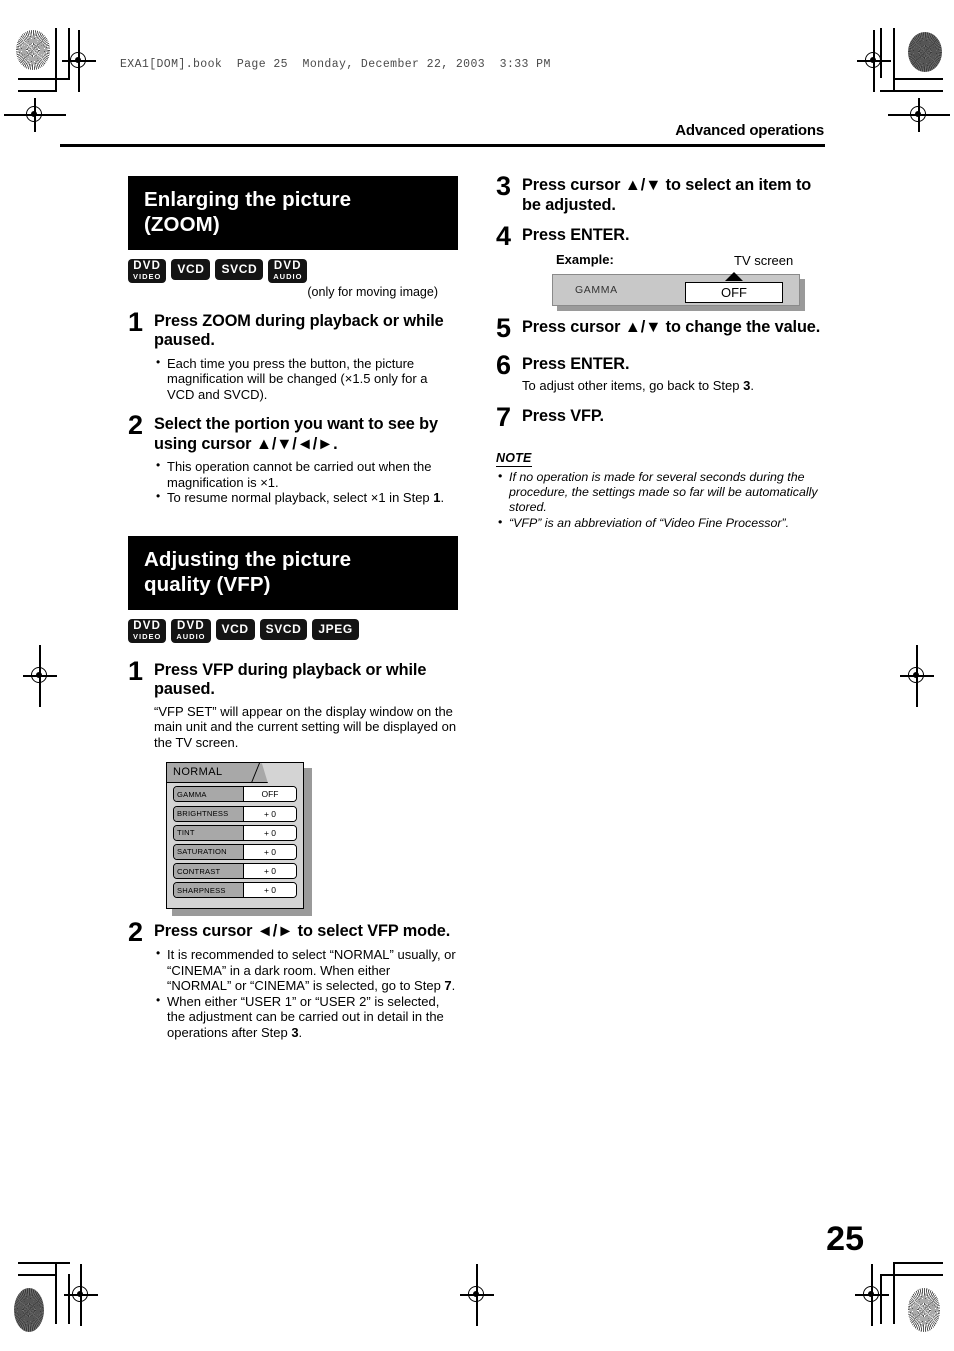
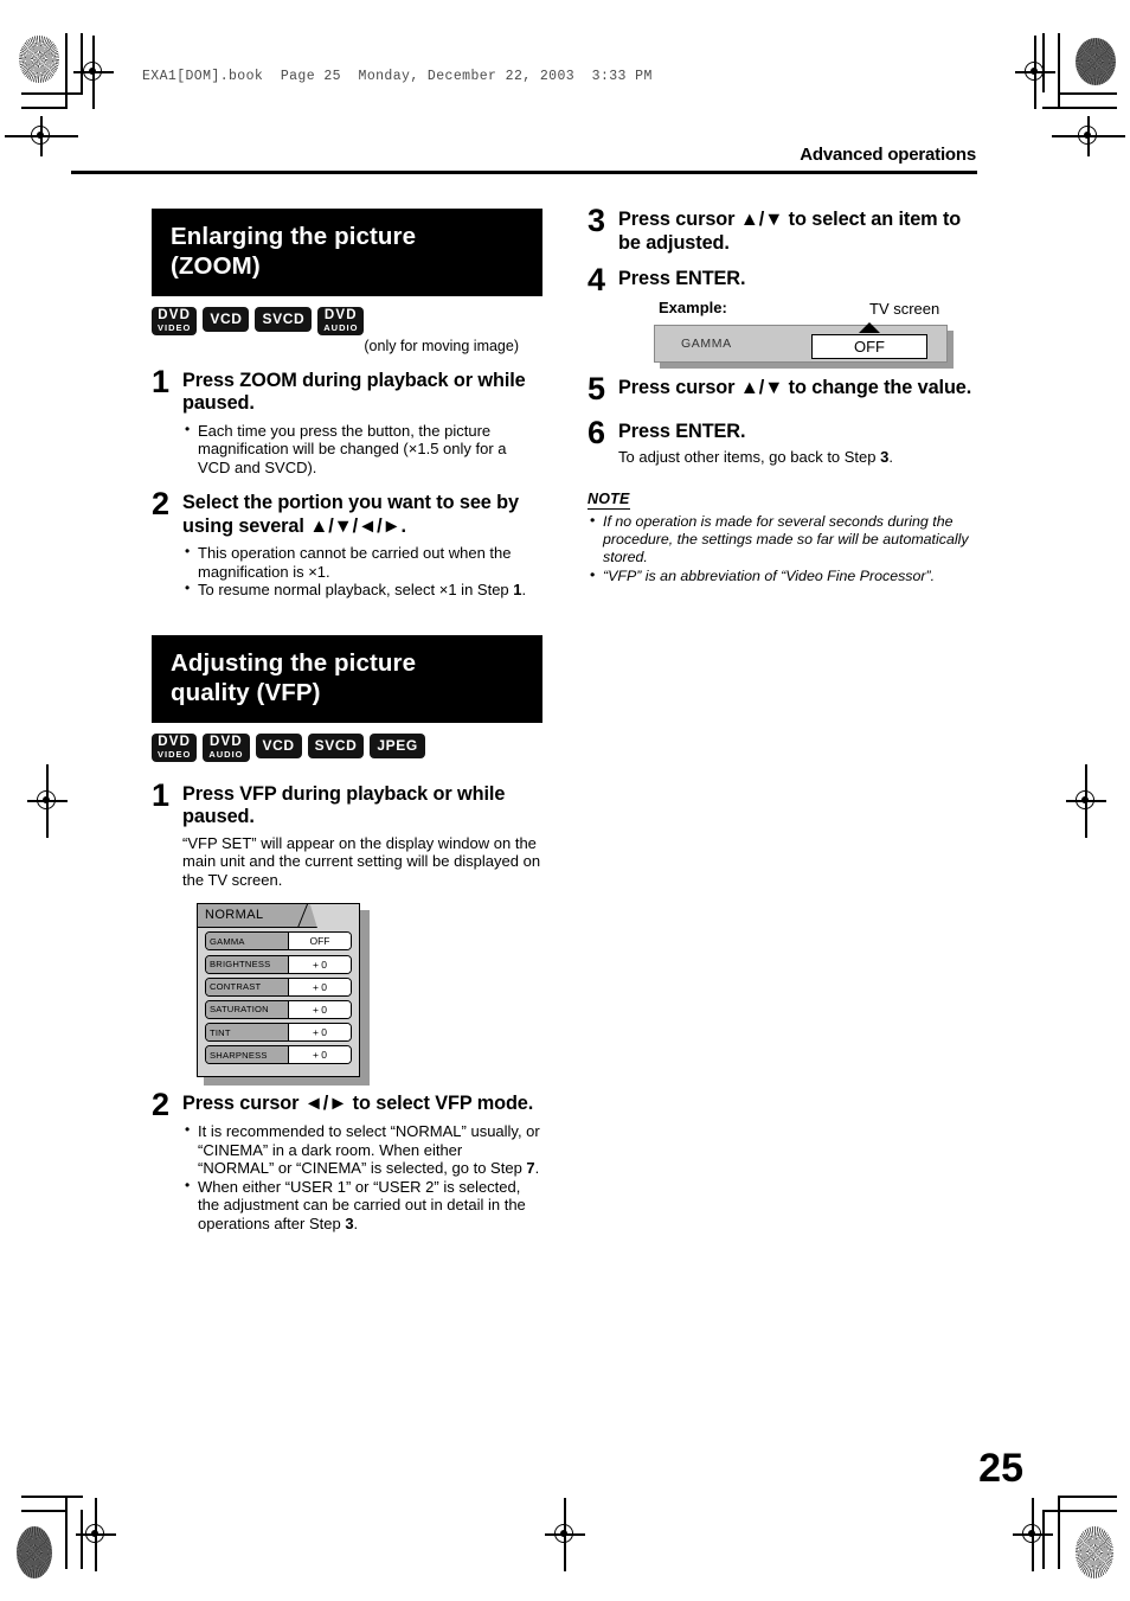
  EXA1[DOM].book Page 25 Monday, December 22, 2003 3:33 PM
  Advanced operations
  Enlarging the picture
  (ZOOM)
  DVD
  VIDEO
  VCD
  SVCD
  DVD
  AUDIO
  (only for moving image)
  1
  Press ZOOM during playback or while paused.
  Each time you press the button, the picture magnification will be changed (×1.5 only for a VCD and SVCD).
  2
- Select the portion you want to see by using cursor ▲/▼/◄/►.
+ Select the portion you want to see by using several ▲/▼/◄/►.
  This operation cannot be carried out when the magnification is ×1.
  To resume normal playback, select ×1 in Step 1.
  Adjusting the picture
  quality (VFP)
  DVD
  VIDEO
  DVD
  AUDIO
  VCD
  SVCD
  JPEG
  1
  Press VFP during playback or while paused.
  “VFP SET” will appear on the display window on the main unit and the current setting will be displayed on the TV screen.
  NORMAL
  GAMMA
  OFF
  BRIGHTNESS
  + 0
- TINT
+ CONTRAST
  + 0
  SATURATION
  + 0
- CONTRAST
+ TINT
  + 0
  SHARPNESS
  + 0
  2
  Press cursor ◄/► to select VFP mode.
  It is recommended to select “NORMAL” usually, or “CINEMA” in a dark room. When either “NORMAL” or “CINEMA” is selected, go to Step 7.
  When either “USER 1” or “USER 2” is selected, the adjustment can be carried out in detail in the operations after Step 3.
  3
  Press cursor ▲/▼ to select an item to be adjusted.
  4
  Press ENTER.
  Example:
  TV screen
  GAMMA
  OFF
  5
  Press cursor ▲/▼ to change the value.
  6
  Press ENTER.
  To adjust other items, go back to Step 3.
- 7
- Press VFP.
  NOTE
  If no operation is made for several seconds during the procedure, the settings made so far will be automatically stored.
  “VFP” is an abbreviation of “Video Fine Processor”.
  25
